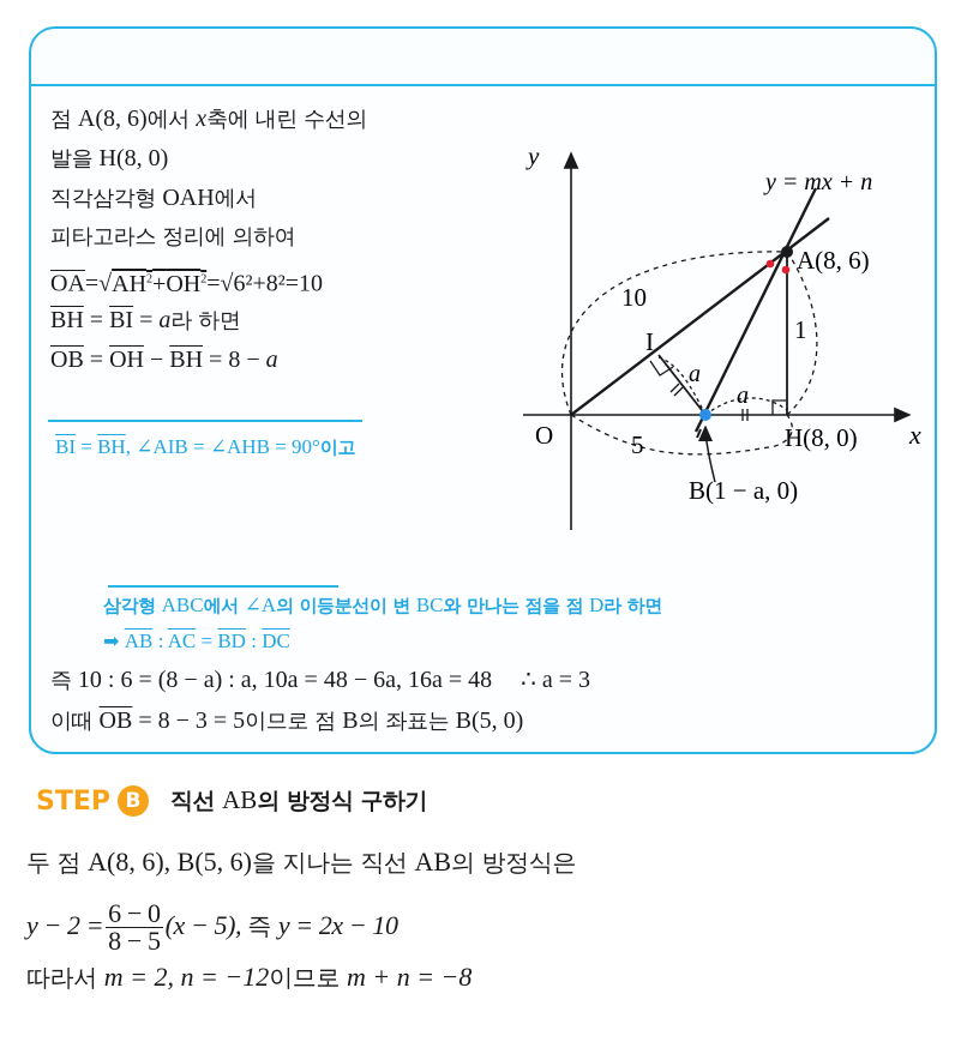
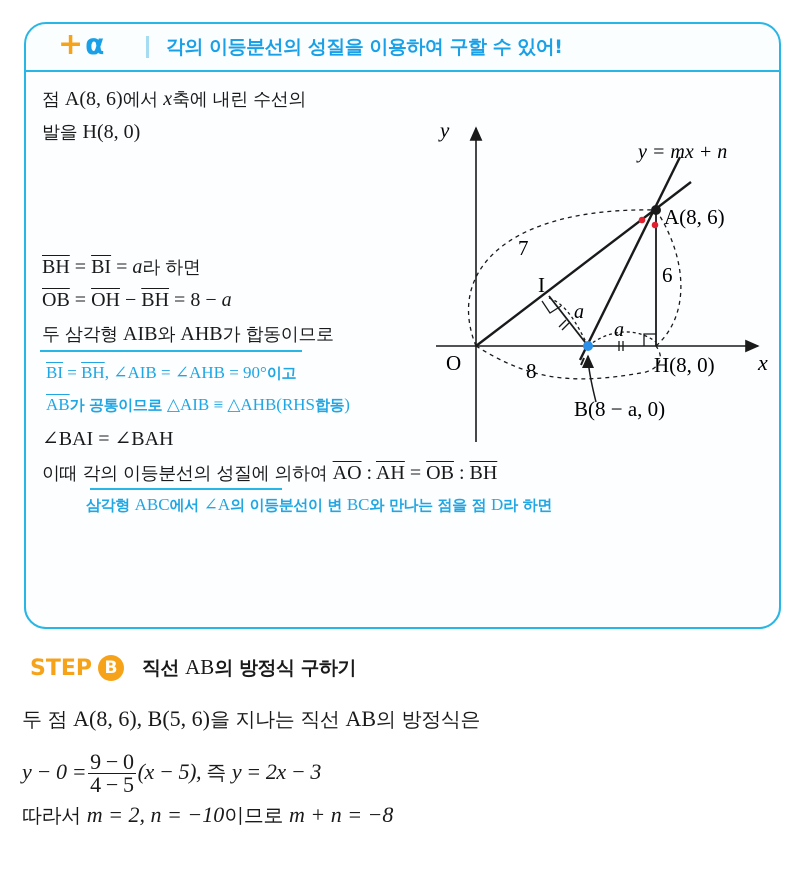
+ +
+ α
+ 각의 이등분선의 성질을 이용하여 구할 수 있어!
  점 A(8, 6)에서 x축에 내린 수선의
  발을 H(8, 0)
- 직각삼각형 OAH에서
- 피타고라스 정리에 의하여
- OA=√AH2+OH2=√6²+8²=10
  BH = BI = a라 하면
  OB = OH − BH = 8 − a
+ 두 삼각형 AIB와 AHB가 합동이므로
  BI = BH, ∠AIB = ∠AHB = 90°이고
+ AB가 공통이므로 △AIB ≡ △AHB(RHS합동)
+ ∠BAI = ∠BAH
+ 이때 각의 이등분선의 성질에 의하여 AO : AH = OB : BH
  삼각형 ABC에서 ∠A의 이등분선이 변 BC와 만나는 점을 점 D라 하면
- ➡ AB : AC = BD : DC
- 즉 10 : 6 = (8 − a) : a, 10a = 48 − 6a, 16a = 48 ∴ a = 3
- 이때 OB = 8 − 3 = 5이므로 점 B의 좌표는 B(5, 0)
  y
  x
  O
  y = mx + n
  A(8, 6)
  H(8, 0)
- B(1 − a, 0)
+ B(8 − a, 0)
  I
- 10
+ 7
- 1
+ 6
- 5
+ 8
  a
  a
  STEP
  B
  직선 AB의 방정식 구하기
  두 점 A(8, 6), B(5, 6)을 지나는 직선 AB의 방정식은
- y − 2 =
+ y − 0 =
- 6 − 0
+ 9 − 0
- 8 − 5
+ 4 − 5
- (x − 5), 즉 y = 2x − 10
+ (x − 5), 즉 y = 2x − 3
- 따라서 m = 2, n = −12이므로 m + n = −8
+ 따라서 m = 2, n = −10이므로 m + n = −8
